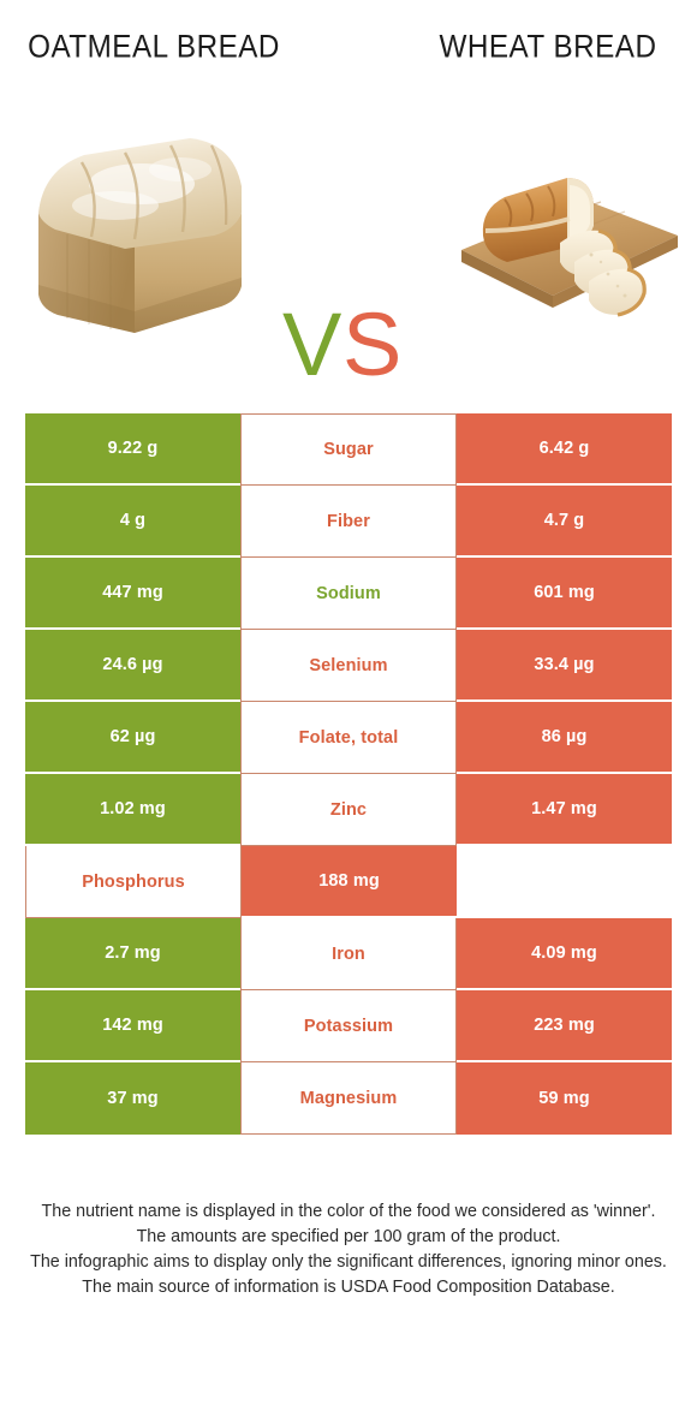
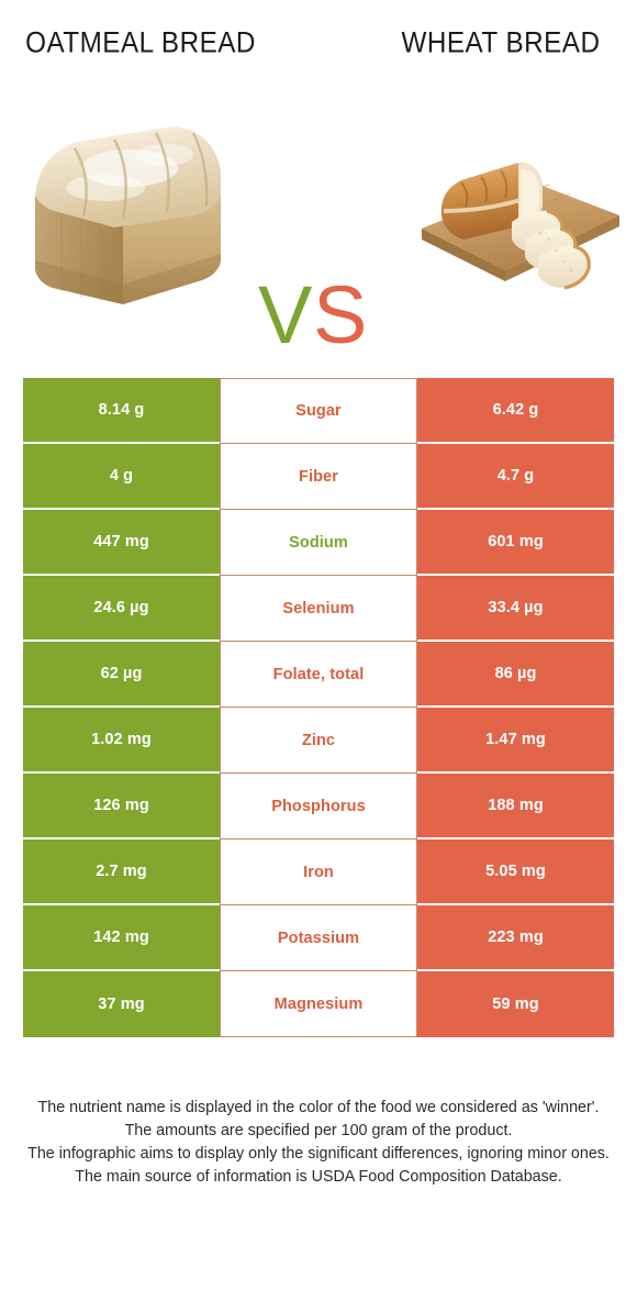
  OATMEAL BREAD
  WHEAT BREAD
  V
  S
- 9.22 g
+ 8.14 g
  Sugar
  6.42 g
  4 g
  Fiber
  4.7 g
  447 mg
  Sodium
  601 mg
  24.6 µg
  Selenium
  33.4 µg
  62 µg
  Folate, total
  86 µg
  1.02 mg
  Zinc
  1.47 mg
+ 126 mg
  Phosphorus
  188 mg
  2.7 mg
  Iron
- 4.09 mg
+ 5.05 mg
  142 mg
  Potassium
  223 mg
  37 mg
  Magnesium
  59 mg
  The nutrient name is displayed in the color of the food we considered as 'winner'.
  The amounts are specified per 100 gram of the product.
  The infographic aims to display only the significant differences, ignoring minor ones.
  The main source of information is USDA Food Composition Database.
